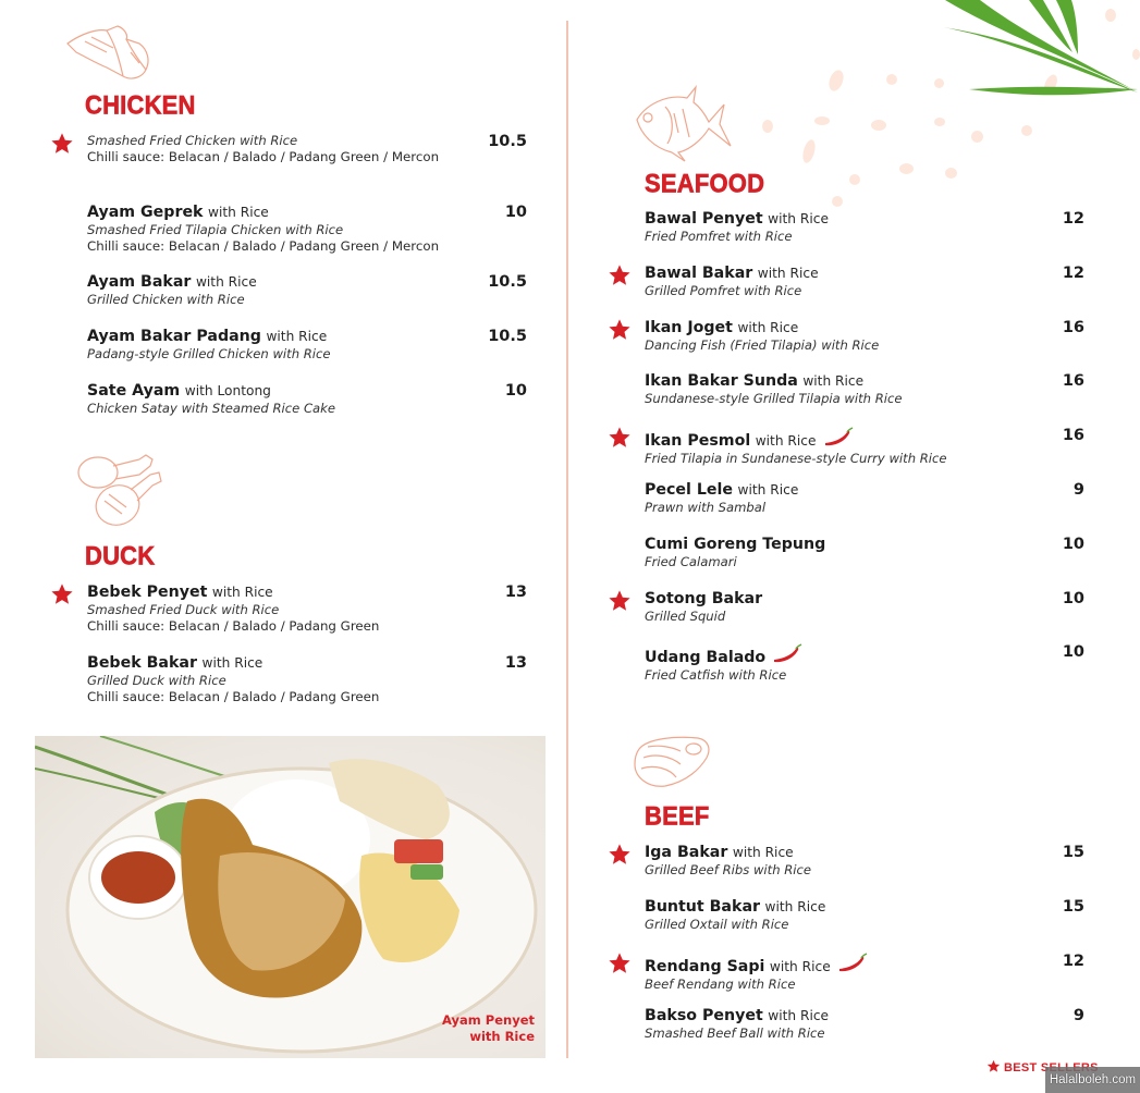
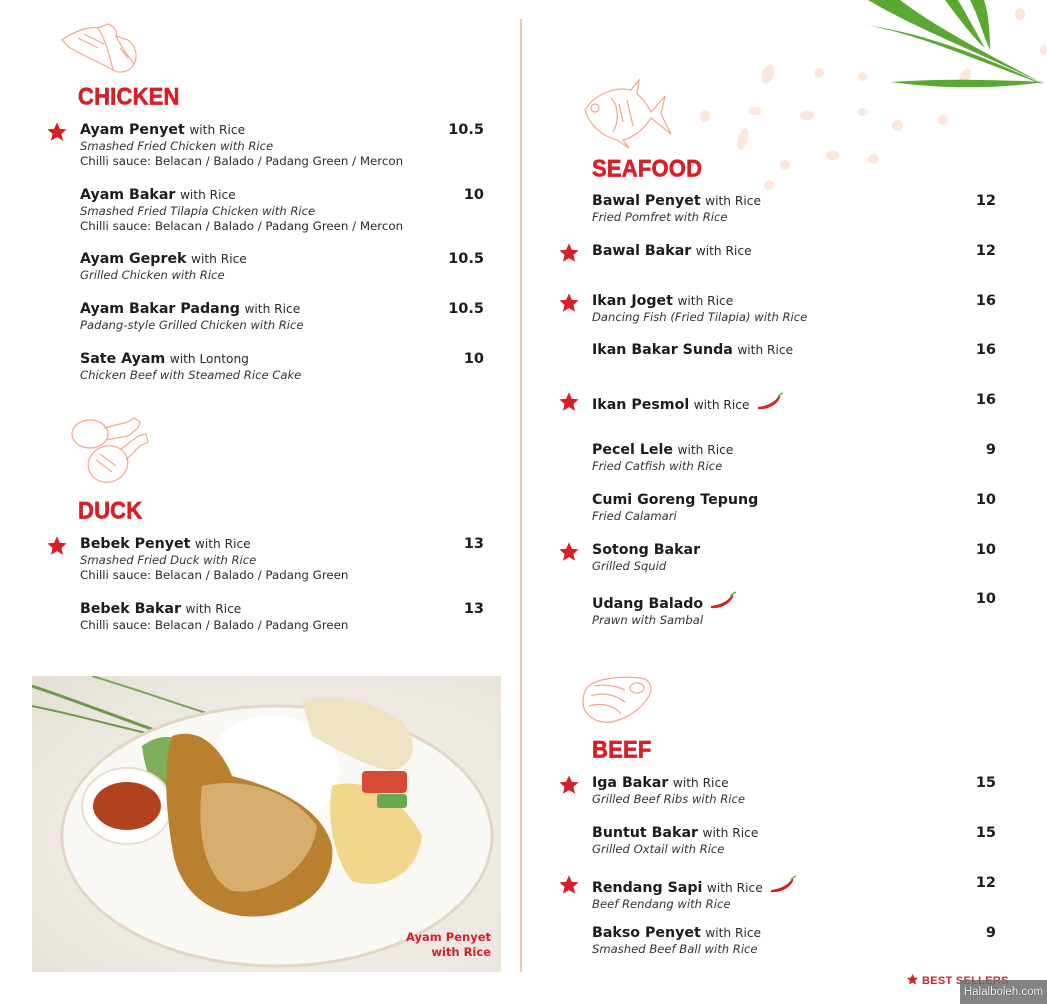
  CHICKEN
+ Ayam Penyet with Rice
  Smashed Fried Chicken with Rice
  Chilli sauce: Belacan / Balado / Padang Green / Mercon
  10.5
- Ayam Geprek with Rice
+ Ayam Bakar with Rice
  Smashed Fried Tilapia Chicken with Rice
  Chilli sauce: Belacan / Balado / Padang Green / Mercon
  10
- Ayam Bakar with Rice
+ Ayam Geprek with Rice
  Grilled Chicken with Rice
  10.5
  Ayam Bakar Padang with Rice
  Padang-style Grilled Chicken with Rice
  10.5
  Sate Ayam with Lontong
- Chicken Satay with Steamed Rice Cake
+ Chicken Beef with Steamed Rice Cake
  10
  DUCK
  Bebek Penyet with Rice
  Smashed Fried Duck with Rice
  Chilli sauce: Belacan / Balado / Padang Green
  13
  Bebek Bakar with Rice
- Grilled Duck with Rice
  Chilli sauce: Belacan / Balado / Padang Green
  13
  Ayam Penyet
  with Rice
  SEAFOOD
  Bawal Penyet with Rice
  Fried Pomfret with Rice
  12
  Bawal Bakar with Rice
- Grilled Pomfret with Rice
  12
  Ikan Joget with Rice
  Dancing Fish (Fried Tilapia) with Rice
  16
  Ikan Bakar Sunda with Rice
- Sundanese-style Grilled Tilapia with Rice
  16
  Ikan Pesmol with Rice
- Fried Tilapia in Sundanese-style Curry with Rice
  16
  Pecel Lele with Rice
- Prawn with Sambal
+ Fried Catfish with Rice
  9
  Cumi Goreng Tepung
  Fried Calamari
  10
  Sotong Bakar
  Grilled Squid
  10
  Udang Balado
- Fried Catfish with Rice
+ Prawn with Sambal
  10
  BEEF
  Iga Bakar with Rice
  Grilled Beef Ribs with Rice
  15
  Buntut Bakar with Rice
  Grilled Oxtail with Rice
  15
  Rendang Sapi with Rice
  Beef Rendang with Rice
  12
  Bakso Penyet with Rice
  Smashed Beef Ball with Rice
  9
  BEST SELLERS
  Halalboleh.com
